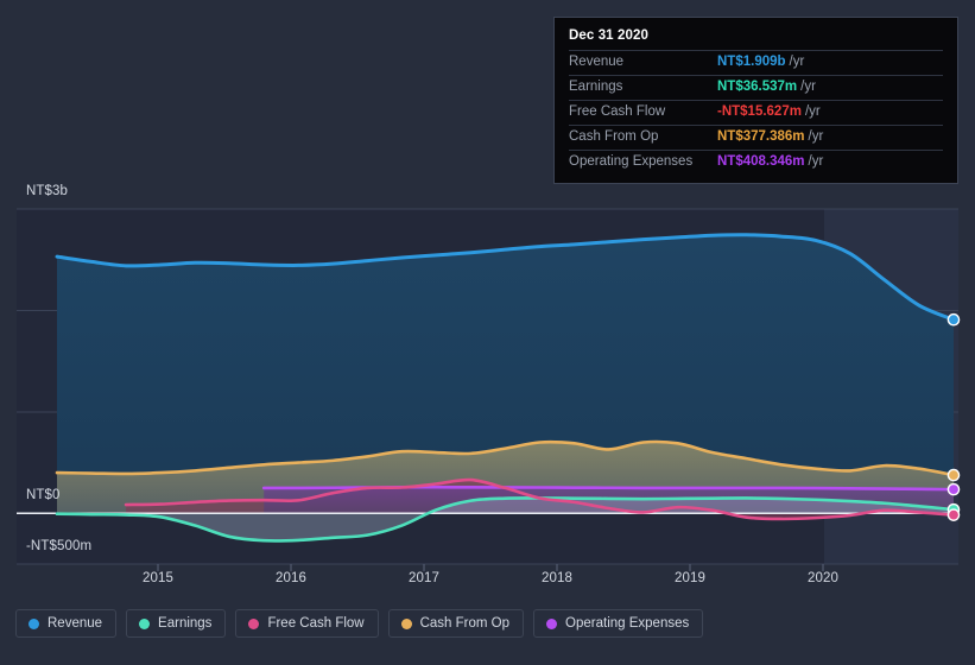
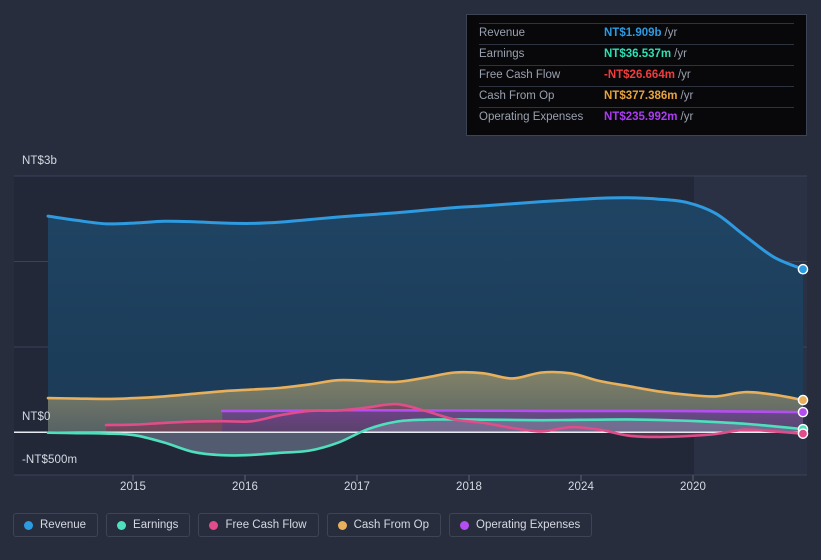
  NT$3b
  NT$0
  -NT$500m
  2015
  2016
  2017
  2018
- 2019
+ 2024
  2020
- Dec 31 2020
  Revenue
  NT$1.909b /yr
  Earnings
  NT$36.537m /yr
  Free Cash Flow
- -NT$15.627m /yr
+ -NT$26.664m /yr
  Cash From Op
  NT$377.386m /yr
  Operating Expenses
- NT$408.346m /yr
+ NT$235.992m /yr
  Revenue
  Earnings
  Free Cash Flow
  Cash From Op
  Operating Expenses
